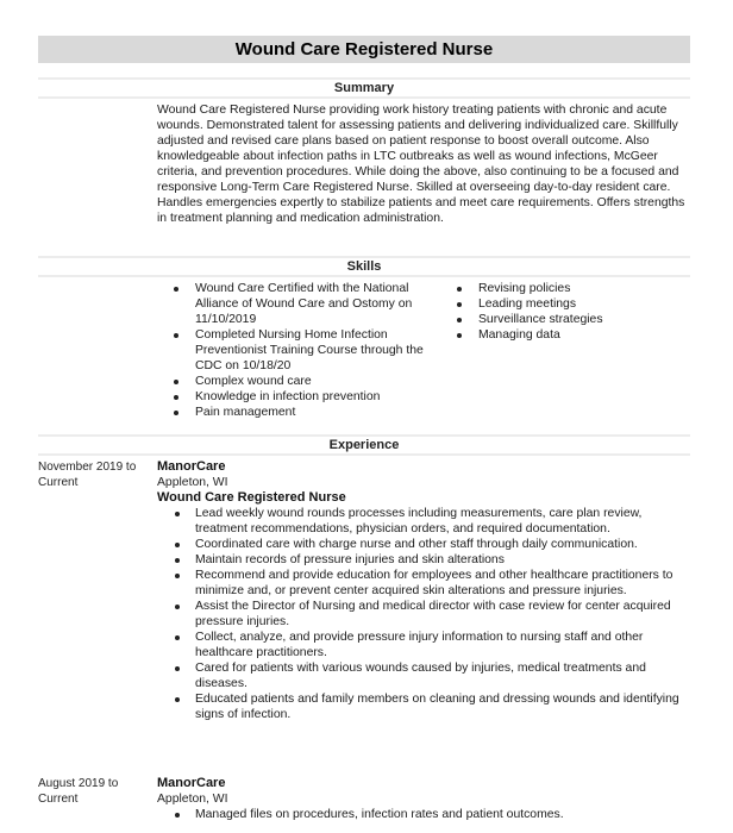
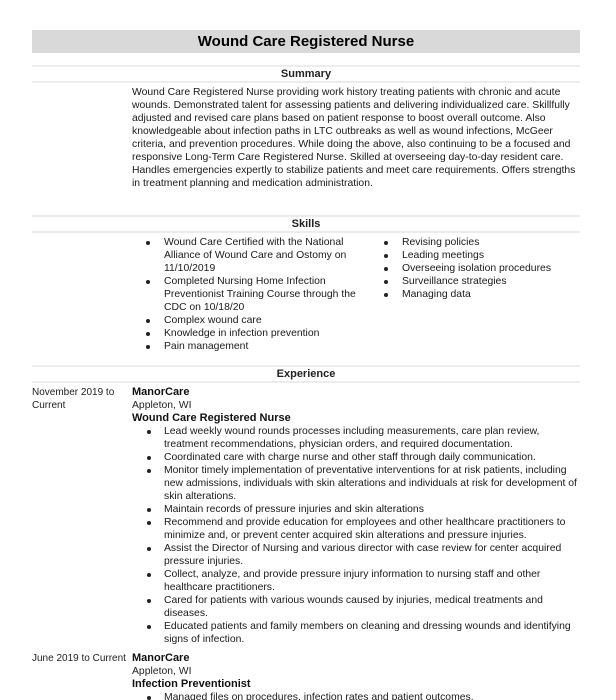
  Wound Care Registered Nurse
  Summary
  Wound Care Registered Nurse providing work history treating patients with chronic and acute wounds. Demonstrated talent for assessing patients and delivering individualized care. Skillfully adjusted and revised care plans based on patient response to boost overall outcome. Also knowledgeable about infection paths in LTC outbreaks as well as wound infections, McGeer criteria, and prevention procedures. While doing the above, also continuing to be a focused and responsive Long-Term Care Registered Nurse. Skilled at overseeing day-to-day resident care. Handles emergencies expertly to stabilize patients and meet care requirements. Offers strengths in treatment planning and medication administration.
  Skills
  Wound Care Certified with the National Alliance of Wound Care and Ostomy on 11/10/2019
  Completed Nursing Home Infection Preventionist Training Course through the CDC on 10/18/20
  Complex wound care
  Knowledge in infection prevention
  Pain management
  Revising policies
  Leading meetings
+ Overseeing isolation procedures
  Surveillance strategies
  Managing data
  Experience
  November 2019 to Current
  ManorCare
  Appleton, WI
  Wound Care Registered Nurse
  Lead weekly wound rounds processes including measurements, care plan review, treatment recommendations, physician orders, and required documentation.
  Coordinated care with charge nurse and other staff through daily communication.
+ Monitor timely implementation of preventative interventions for at risk patients, including new admissions, individuals with skin alterations and individuals at risk for development of skin alterations.
  Maintain records of pressure injuries and skin alterations
  Recommend and provide education for employees and other healthcare practitioners to minimize and, or prevent center acquired skin alterations and pressure injuries.
- Assist the Director of Nursing and medical director with case review for center acquired pressure injuries.
+ Assist the Director of Nursing and various director with case review for center acquired pressure injuries.
  Collect, analyze, and provide pressure injury information to nursing staff and other healthcare practitioners.
  Cared for patients with various wounds caused by injuries, medical treatments and diseases.
  Educated patients and family members on cleaning and dressing wounds and identifying signs of infection.
- August 2019 to Current
+ June 2019 to Current
  ManorCare
  Appleton, WI
+ Infection Preventionist
  Managed files on procedures, infection rates and patient outcomes.
